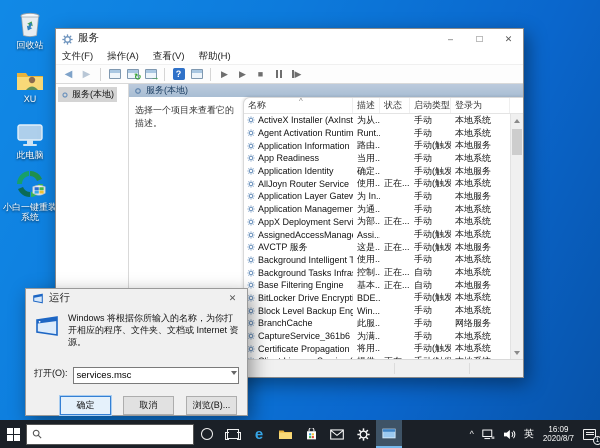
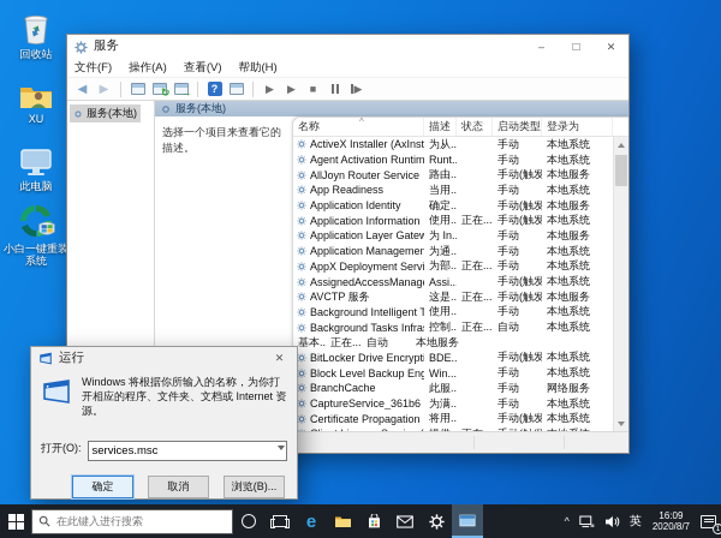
  回收站
  XU
  此电脑
  小白一键重装系统
  服务
  –
  □
  ✕
  文件(F)
  操作(A)
  查看(V)
  帮助(H)
  ◀
  ▶
  ↻
  →
  ?
  ▶
  ▶
  ■
  ▶
  服务(本地)
  服务(本地)
  选择一个项目来查看它的描述。
  名称
  描述
  状态
  启动类型
  登录为
  ^
  ActiveX Installer (AxInst
  为从..
  手动
  本地系统
  Agent Activation Runtim
  Runt..
  手动
  本地系统
- Application Information
+ AllJoyn Router Service
  路由..
  本地服务
  App Readiness
  当用..
  手动
  本地系统
  Application Identity
  确定..
  本地服务
- AllJoyn Router Service
+ Application Information
  使用..
  正在...
  本地系统
  Application Layer Gatew
  为 In..
  手动
  本地服务
  Application Managemen
  为通..
  手动
  本地系统
  AppX Deployment Servi
  为部..
  正在...
  手动
  本地系统
  AssignedAccessManag
  Assi..
  本地系统
  AVCTP 服务
  这是..
  正在...
  本地服务
  Background Intelligent T
  使用..
  手动
  本地系统
  Background Tasks Infra
  控制..
  正在...
  自动
  本地系统
- Base Filtering Engine
  基本..
  正在...
  自动
  本地服务
  BitLocker Drive Encrypt
  BDE..
  本地系统
  Block Level Backup Eng
  Win...
  手动
  本地系统
  BranchCache
  此服..
  手动
  网络服务
  CaptureService_361b6
  为满..
  手动
  本地系统
  Certificate Propagation
  将用..
  本地系统
  运行
  ✕
  Windows 将根据你所输入的名称，为你打开相应的程序、文件夹、文档或 Internet 资源。
  打开(O):
  services.msc
  确定
  取消
  浏览(B)...
+ 在此键入进行搜索
  e
  ^
  英
  16:09
  2020/8/7
